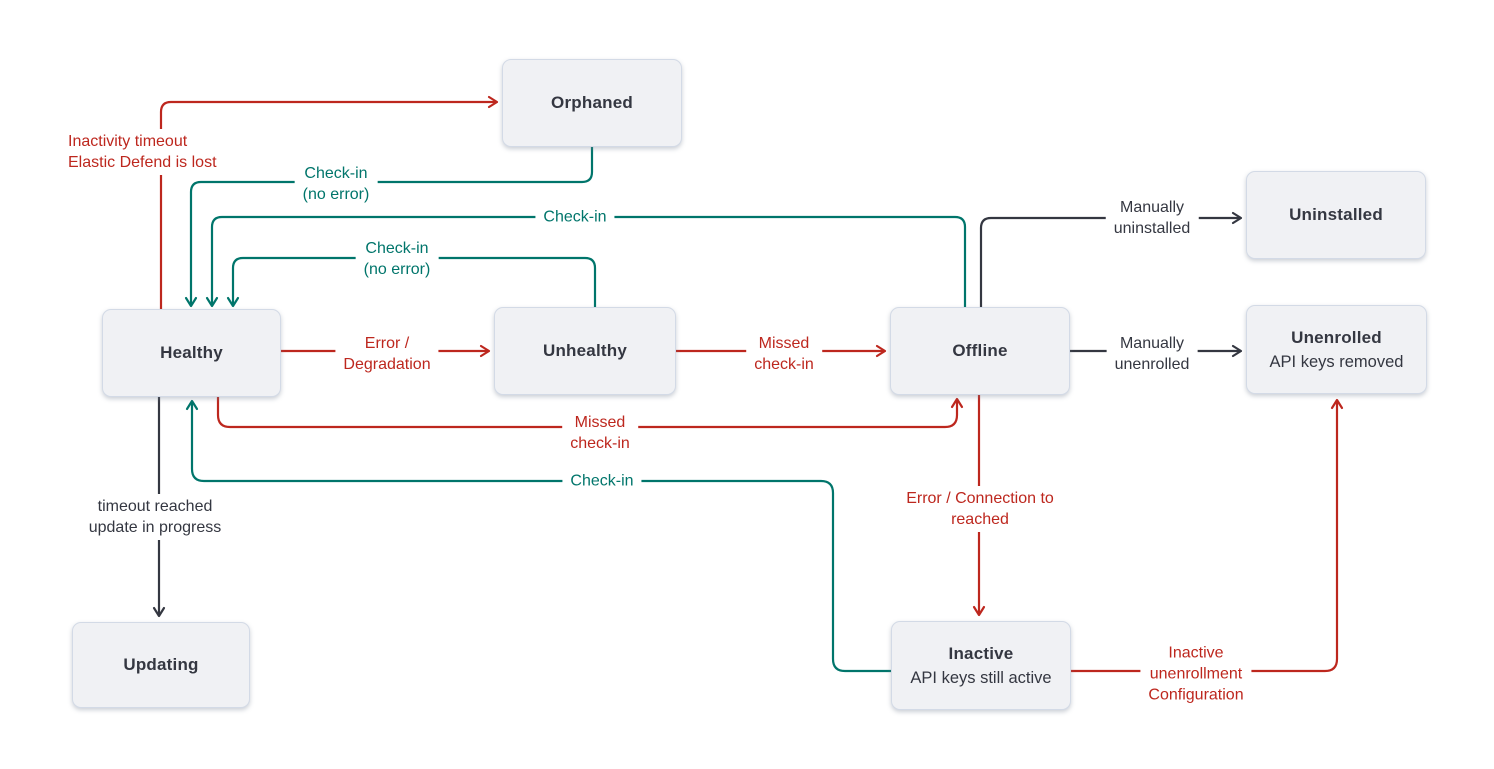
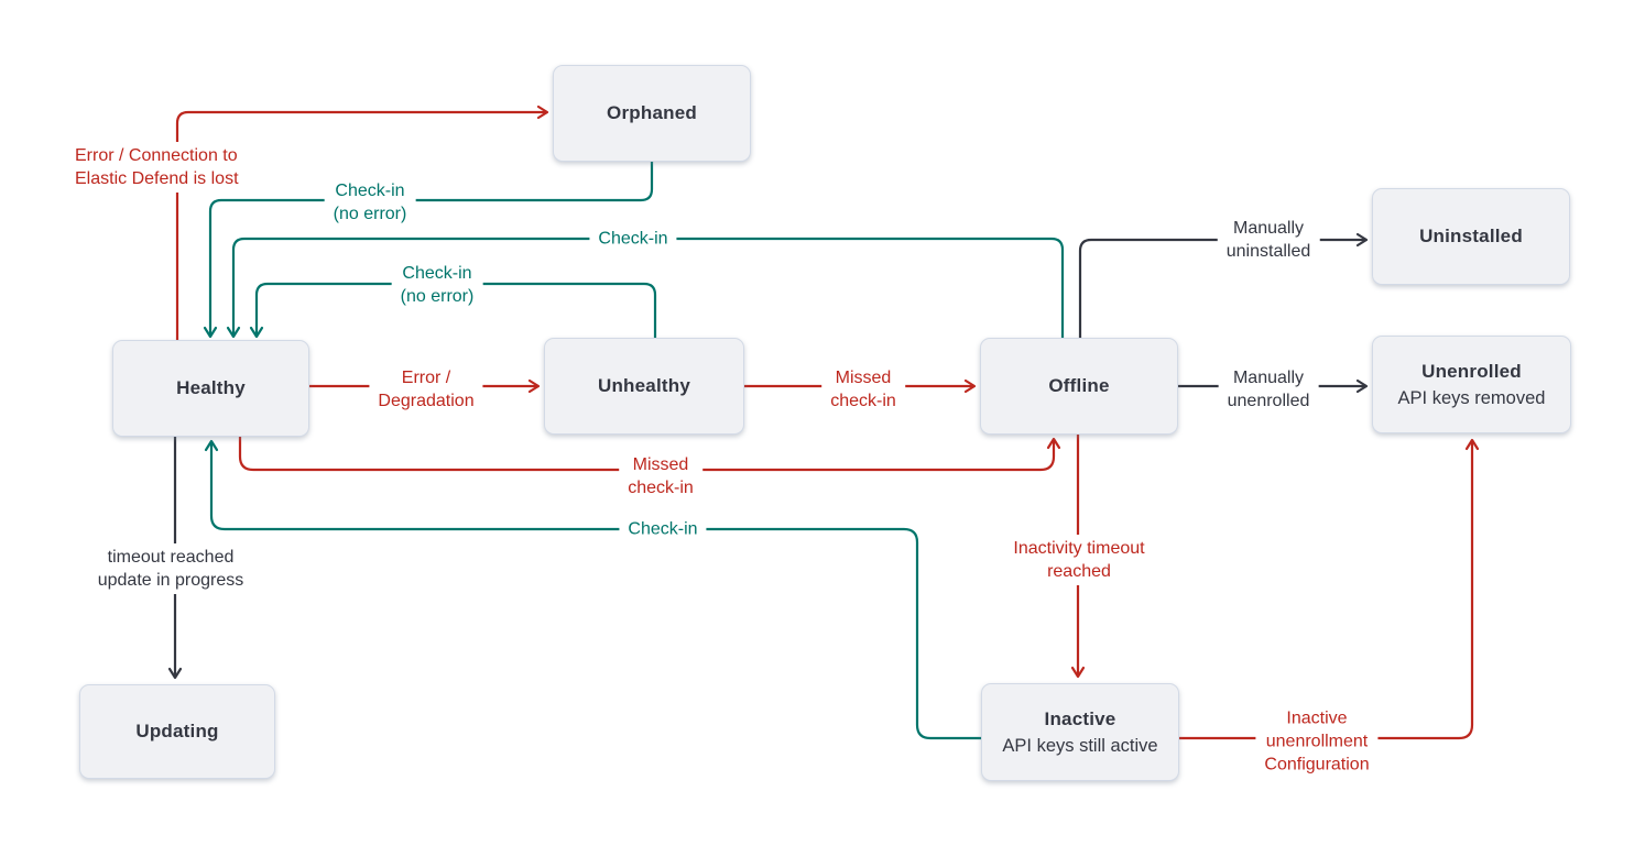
- Inactivity timeout
+ Error / Connection to
  Elastic Defend is lost
  Check-in
  (no error)
  Check-in
  Check-in
  (no error)
  Error /
  Degradation
  Missed
  check-in
  Manually
  uninstalled
  Manually
  unenrolled
  Missed
  check-in
  Check-in
  timeout reached
  update in progress
- Error / Connection to
+ Inactivity timeout
  reached
  Inactive
  unenrollment
  Configuration
  Orphaned
  Healthy
  Unhealthy
  Offline
  Uninstalled
  Unenrolled
  API keys removed
  Updating
  Inactive
  API keys still active
